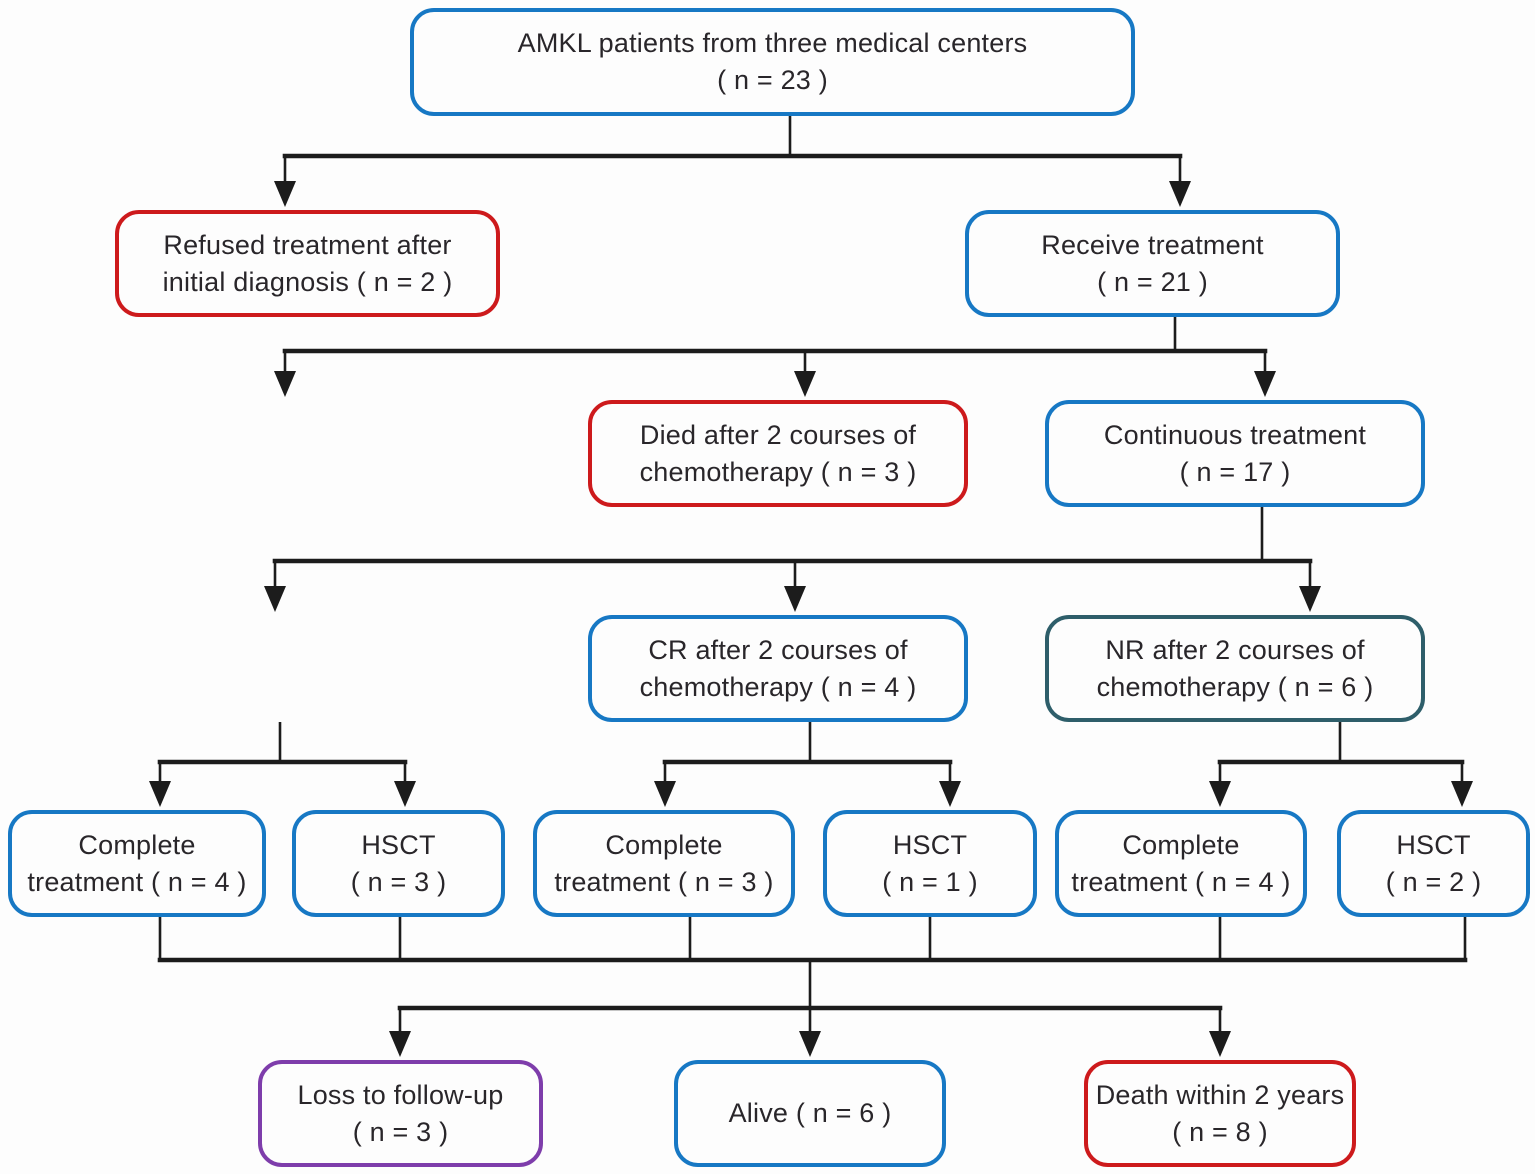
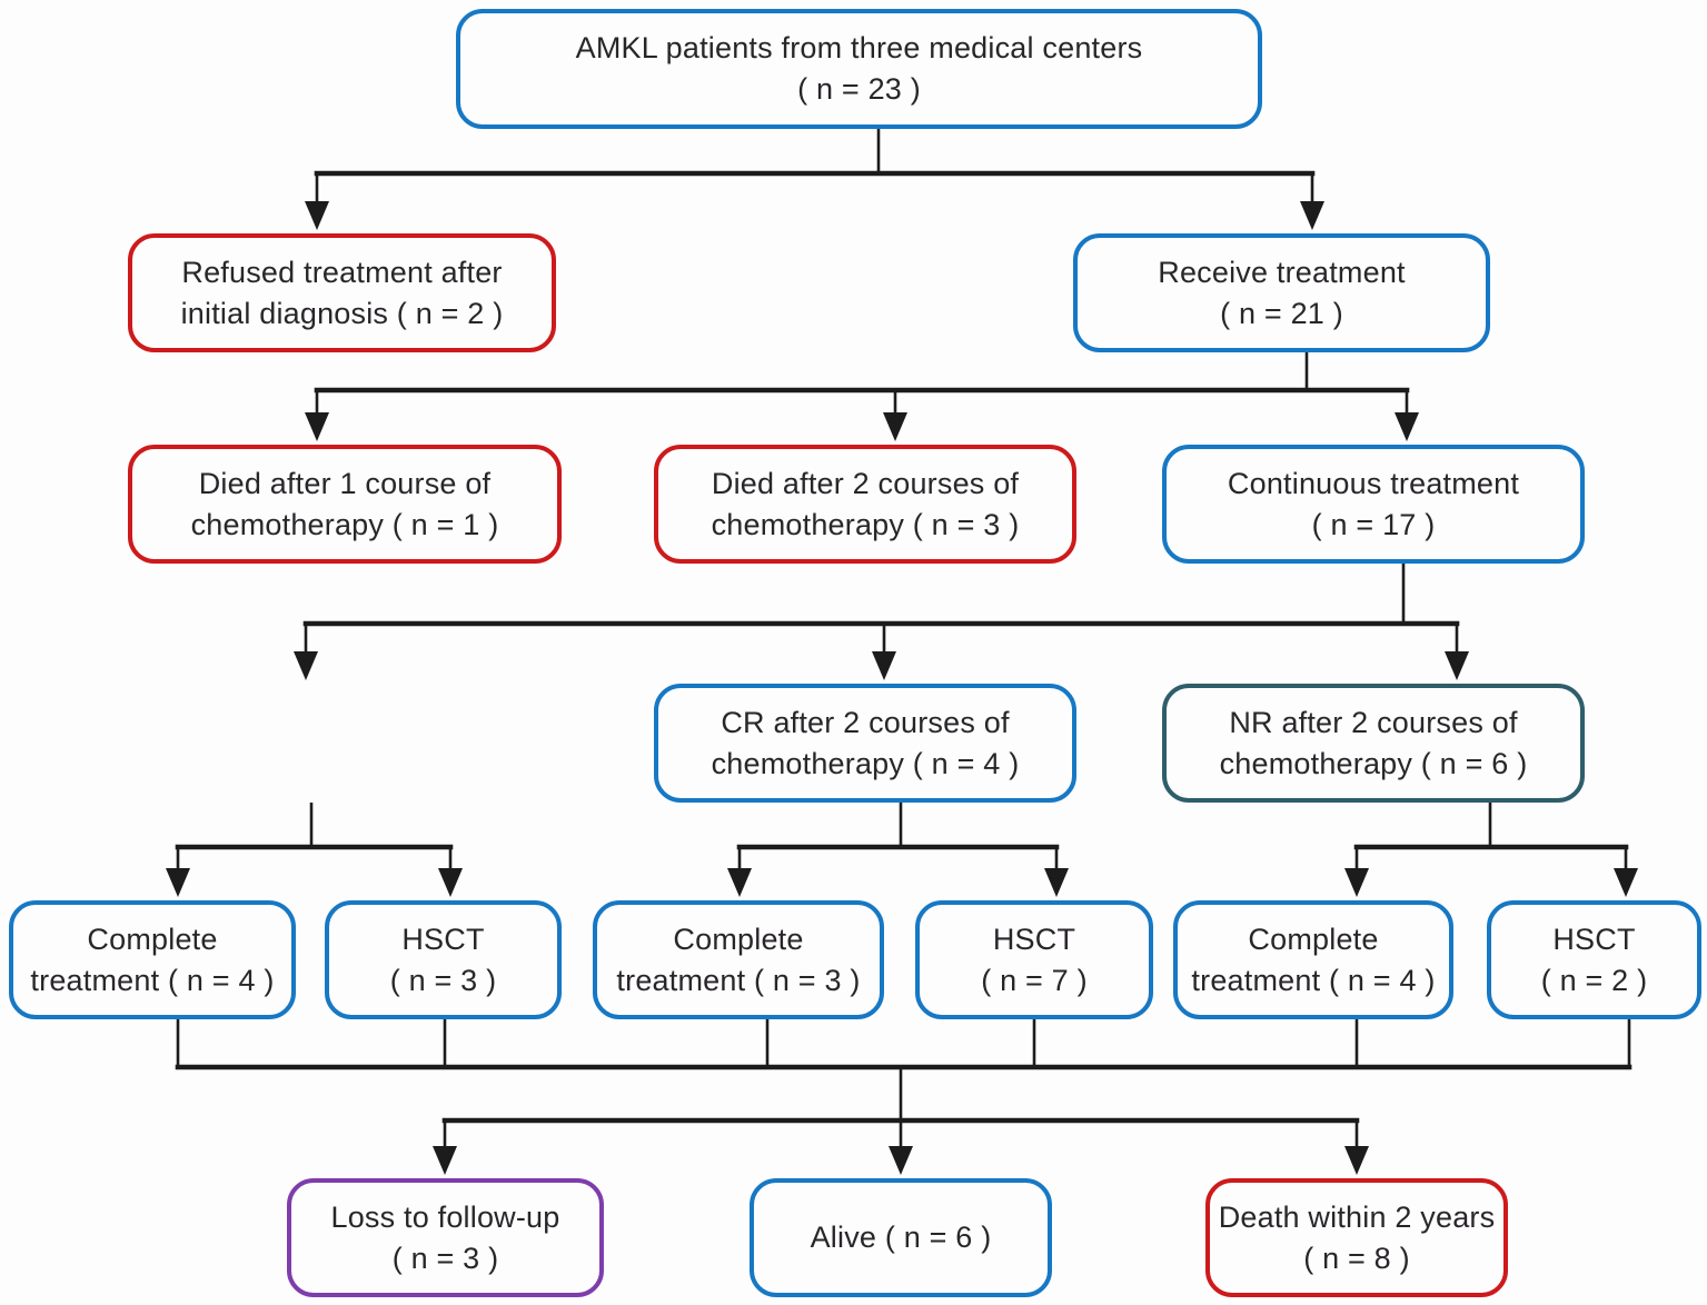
  AMKL patients from three medical centers
  ( n = 23 )
  Refused treatment after
  initial diagnosis ( n = 2 )
  Receive treatment
  ( n = 21 )
+ Died after 1 course of
+ chemotherapy ( n = 1 )
  Died after 2 courses of
  chemotherapy ( n = 3 )
  Continuous treatment
  ( n = 17 )
  CR after 2 courses of
  chemotherapy ( n = 4 )
  NR after 2 courses of
  chemotherapy ( n = 6 )
  Complete
  treatment ( n = 4 )
  HSCT
  ( n = 3 )
  Complete
  treatment ( n = 3 )
  HSCT
- ( n = 1 )
+ ( n = 7 )
  Complete
  treatment ( n = 4 )
  HSCT
  ( n = 2 )
  Loss to follow-up
  ( n = 3 )
  Alive ( n = 6 )
  Death within 2 years
  ( n = 8 )
